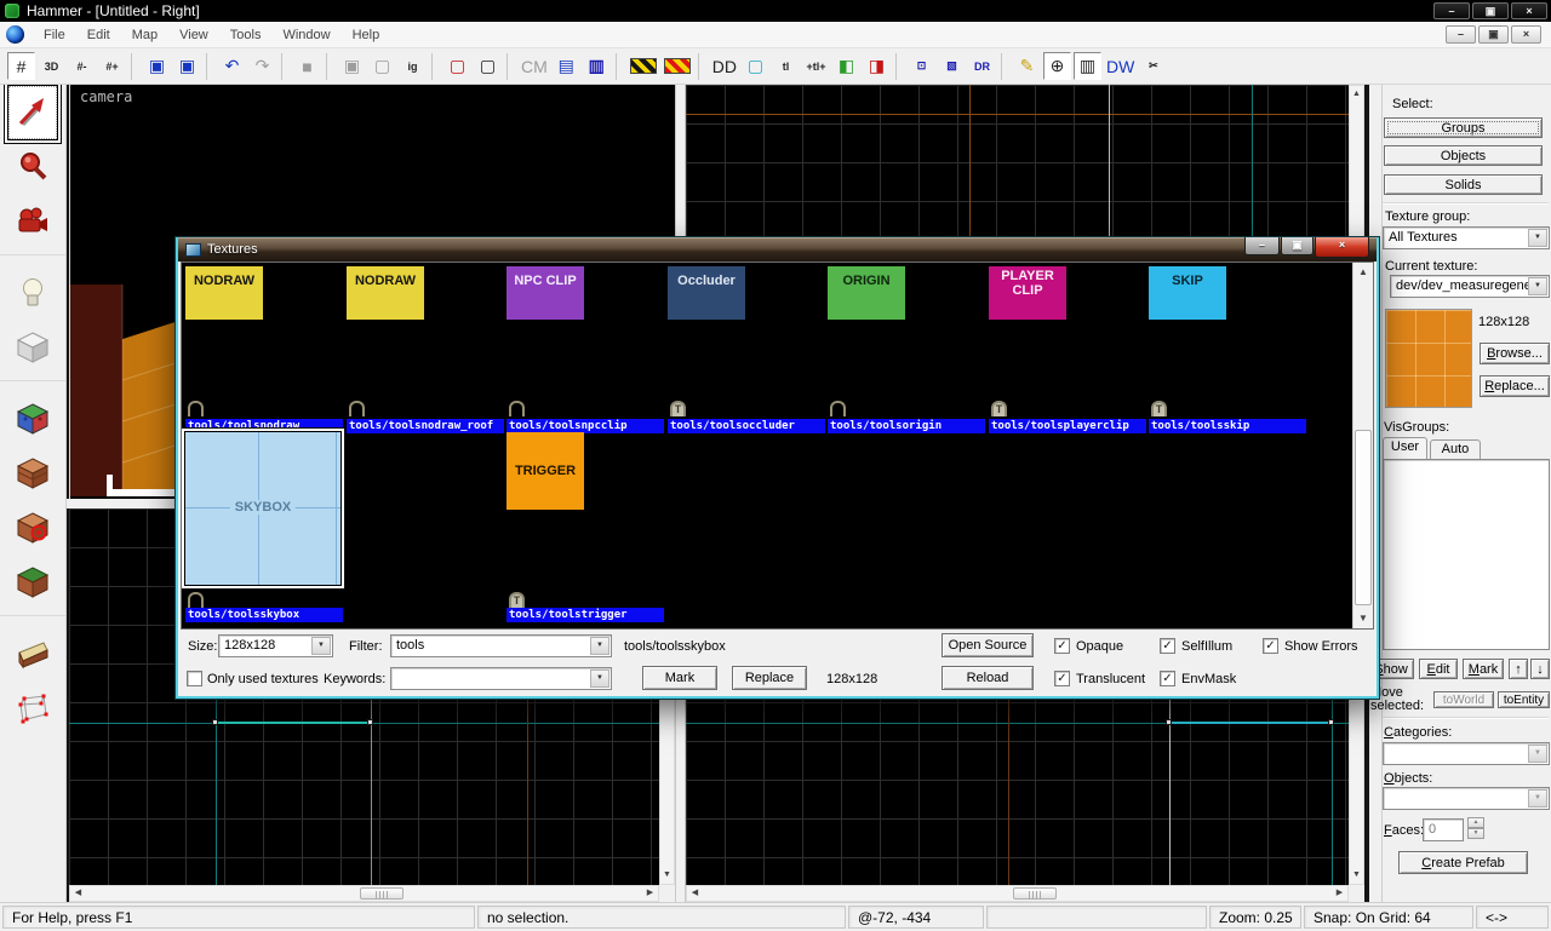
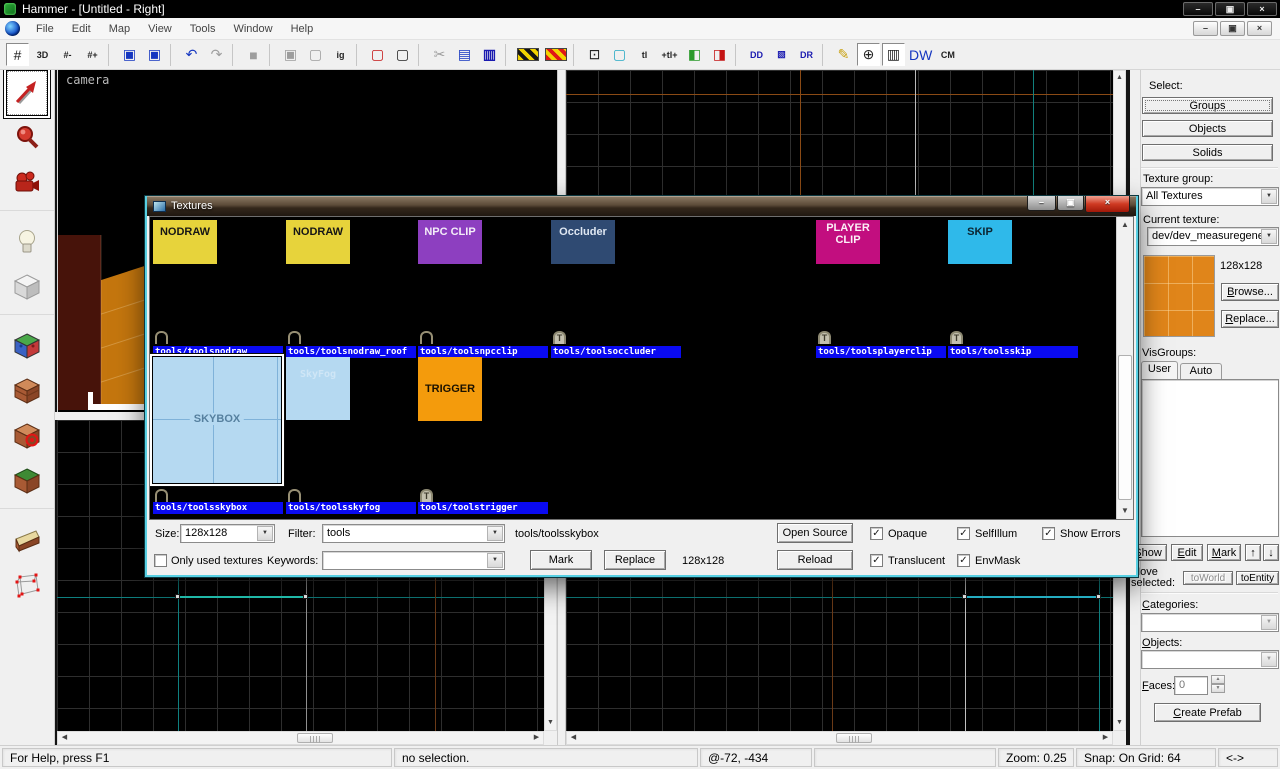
  Hammer - [Untitled - Right]
  –
  ▣
  ×
  File
  Edit
  Map
  View
  Tools
  Window
  Help
  –
  ▣
  ×
  #
  3D
  #-
  #+
  ▣
  ▣
  ↶
  ↷
  ■
  ▣
  ▢
  ig
  ▢
  ▢
- CM
+ ✂
  ▤
  ▥
- DD
+ ⊡
  ▢
  tl
  +tl+
  ◧
  ◨
- ⊡
+ DD
  ▧
  DR
  ✎
  ⊕
  ▥
  DW
- ✂
+ CM
  camera
  Select:
  Groups
  Objects
  Solids
  Texture group:
  All Textures
  Current texture:
  dev/dev_measuregen
  128x128
  Browse...
  Replace...
  VisGroups:
  User
  Auto
  how
  Edit
  Mark
  ↑
  ↓
  ove selected:
  toWorld
  toEntity
  Categories:
  Objects:
  Faces
  0
  Create Prefab
  Textures
  –
  ▣
  ×
  NODRAW
  tools/toolsnodraw
  NODRAW
  tools/toolsnodraw_roof
  NPC CLIP
  tools/toolsnpcclip
  Occluder
  T
  tools/toolsoccluder
- ORIGIN
- tools/toolsorigin
  PLAYER CLIP
  T
  tools/toolsplayerclip
  SKIP
  T
  tools/toolsskip
  SKYBOX
  tools/toolsskybox
+ SkyFog
+ tools/toolsskyfog
  TRIGGER
  T
  tools/toolstrigger
  ▲
  ▼
  Size:
  128x128
  Filter:
  tools
  tools/toolsskybox
  Open Source
  ✓
  Opaque
  ✓
  SelfIllum
  ✓
  Show Errors
  Only used textures
  Keywords:
  Mark
  Replace
  128x128
  Reload
  ✓
  Translucent
  ✓
  EnvMask
  For Help, press F1
  no selection.
  @-72, -434
  Zoom: 0.25
  Snap: On Grid: 64
  <->
